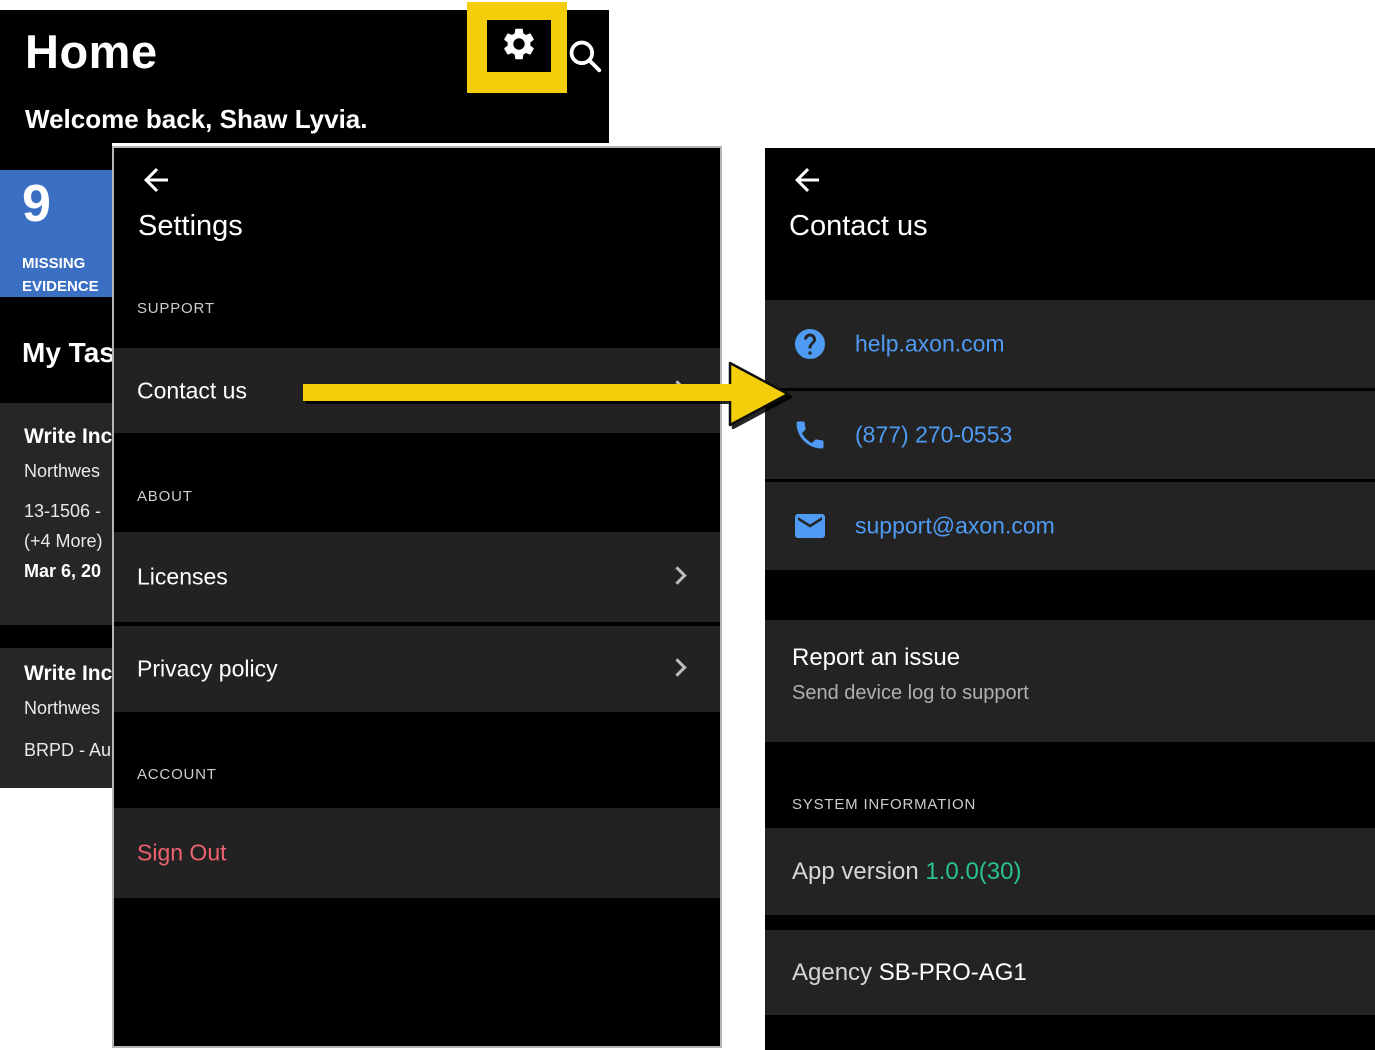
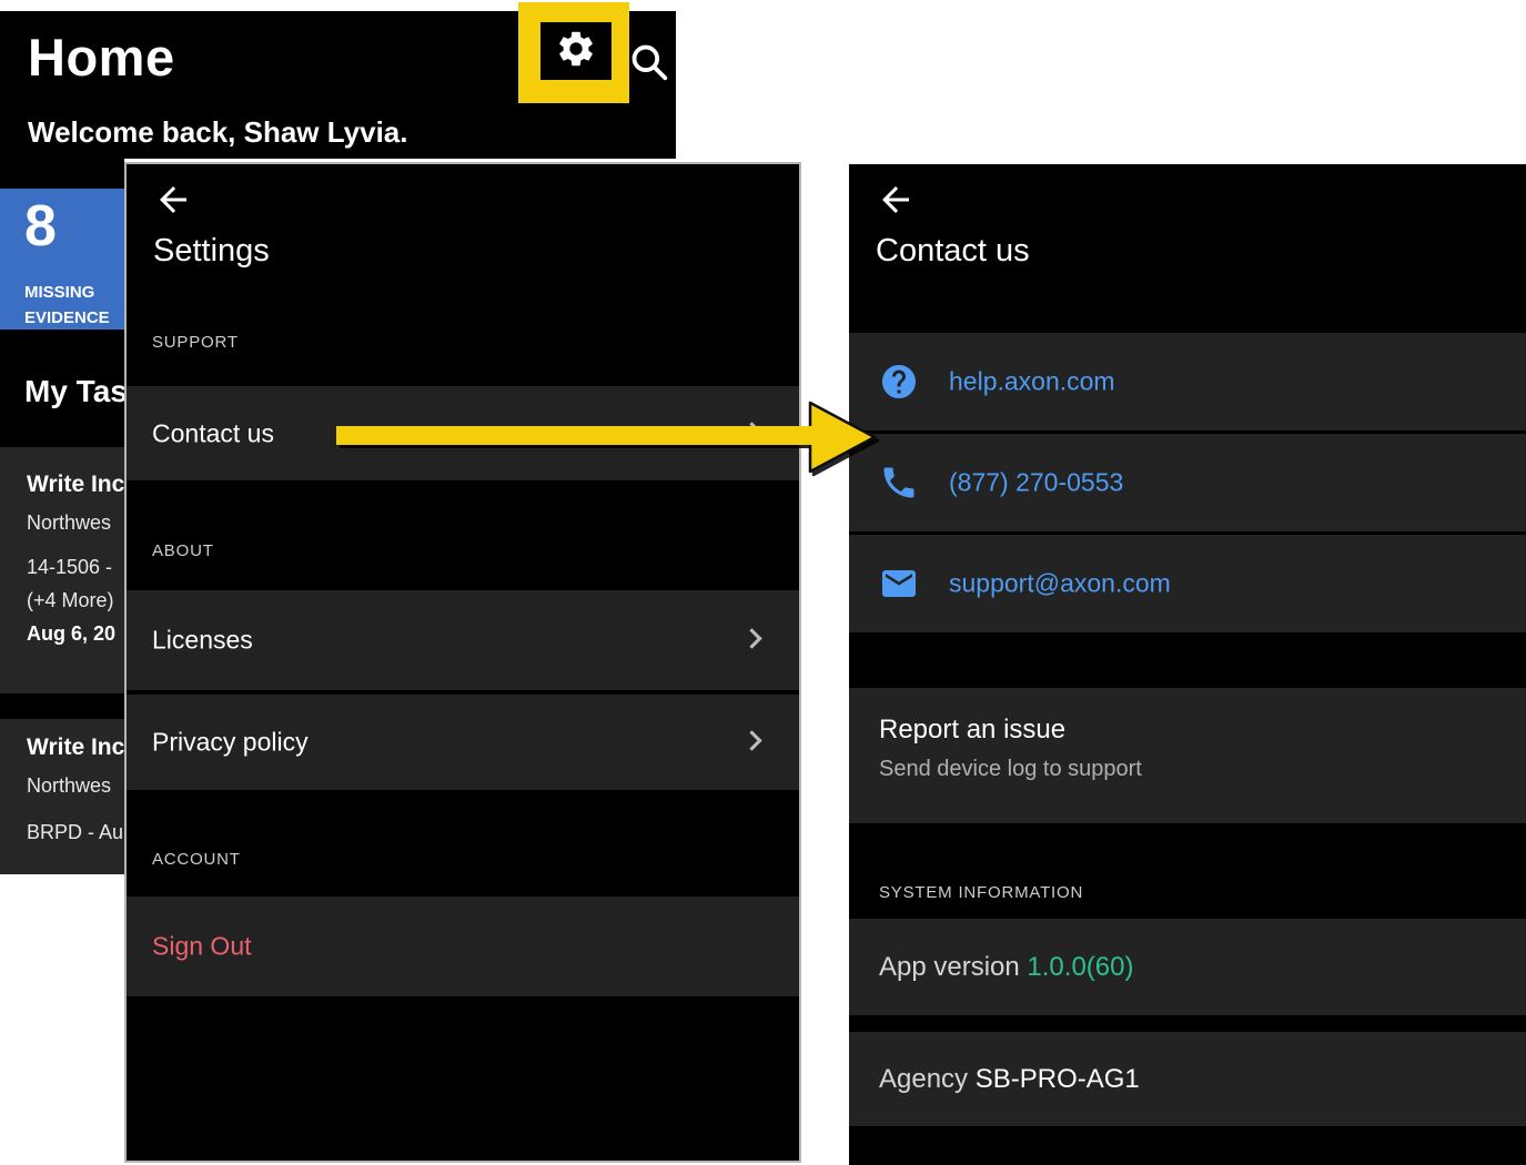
  Home
  Welcome back, Shaw Lyvia.
- 9
+ 8
  MISSING
  EVIDENCE
  My Tas
  Write Inc
  Northwes
- 13-1506 -
+ 14-1506 -
  (+4 More)
- Mar 6, 20
+ Aug 6, 20
  Write Inc
  Northwes
  BRPD - Au
  Settings
  SUPPORT
  Contact us
  ABOUT
  Licenses
  Privacy policy
  ACCOUNT
  Sign Out
  Contact us
  help.axon.com
  (877) 270-0553
  support@axon.com
  Report an issue
  Send device log to support
  SYSTEM INFORMATION
- App version 1.0.0(30)
+ App version 1.0.0(60)
  Agency SB-PRO-AG1
